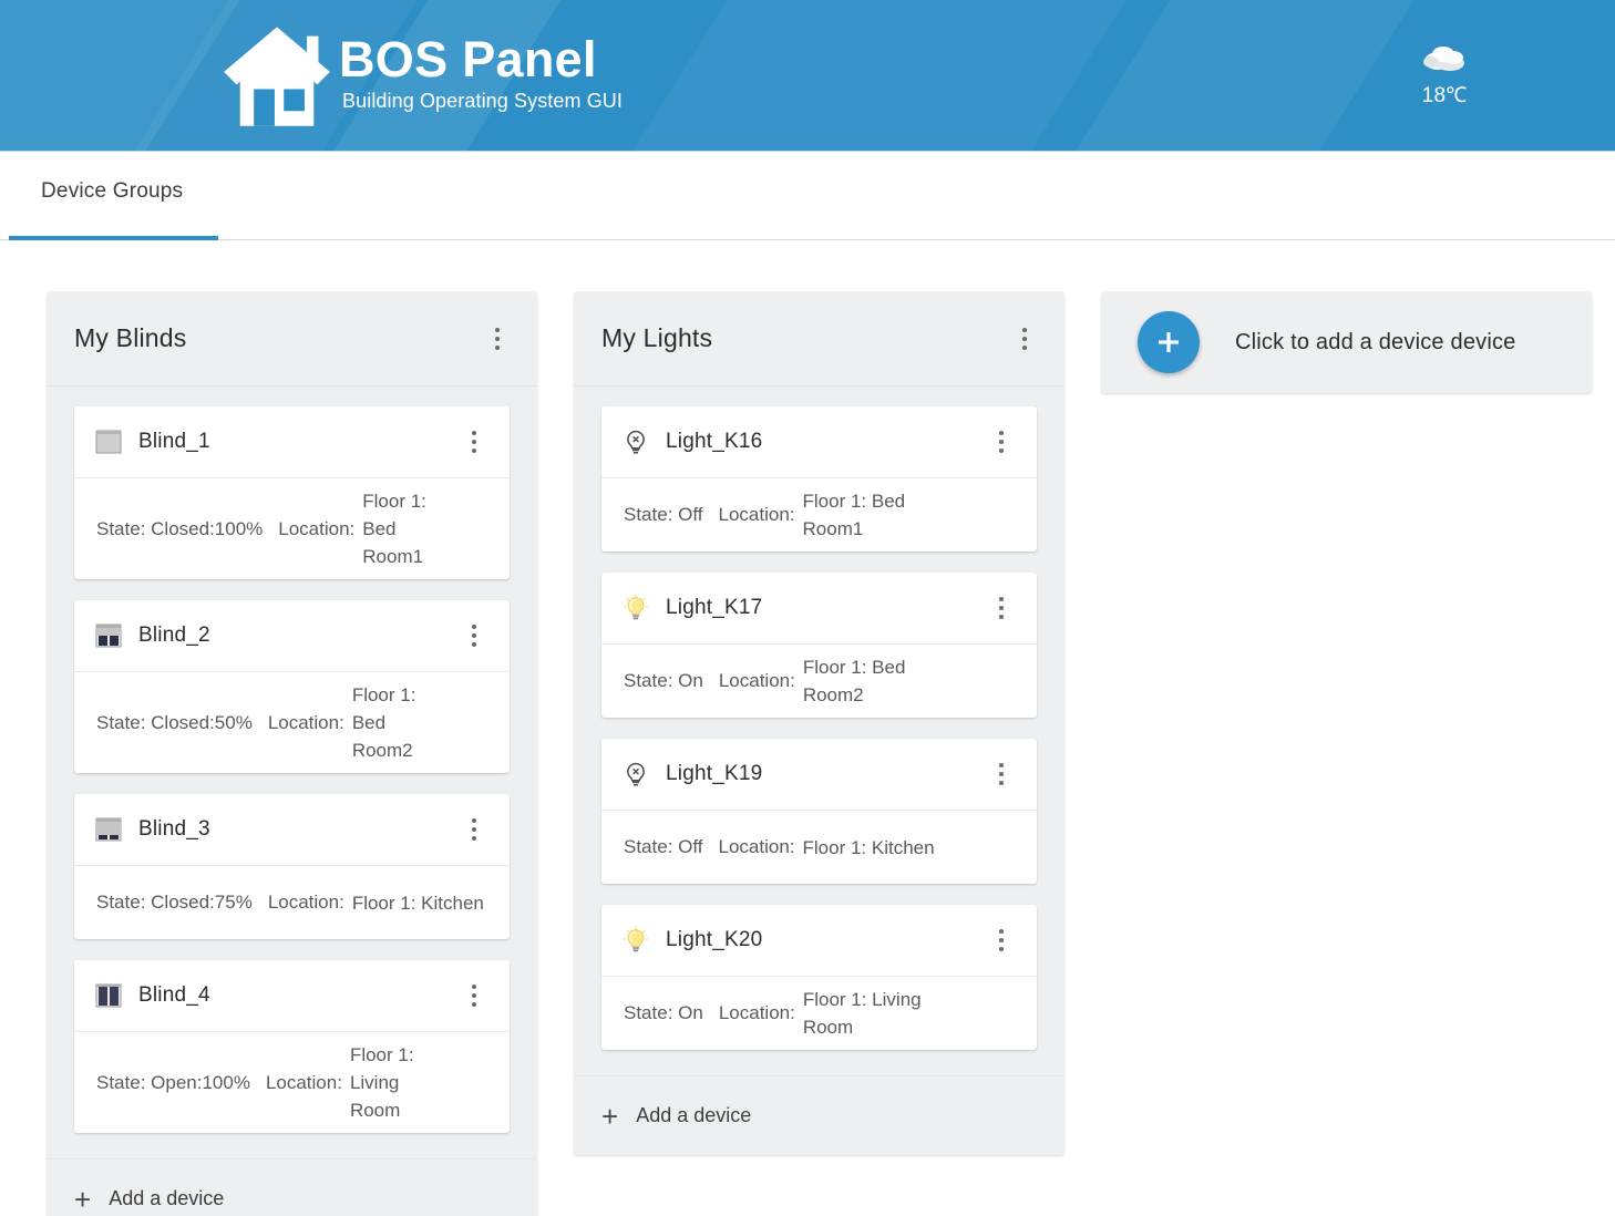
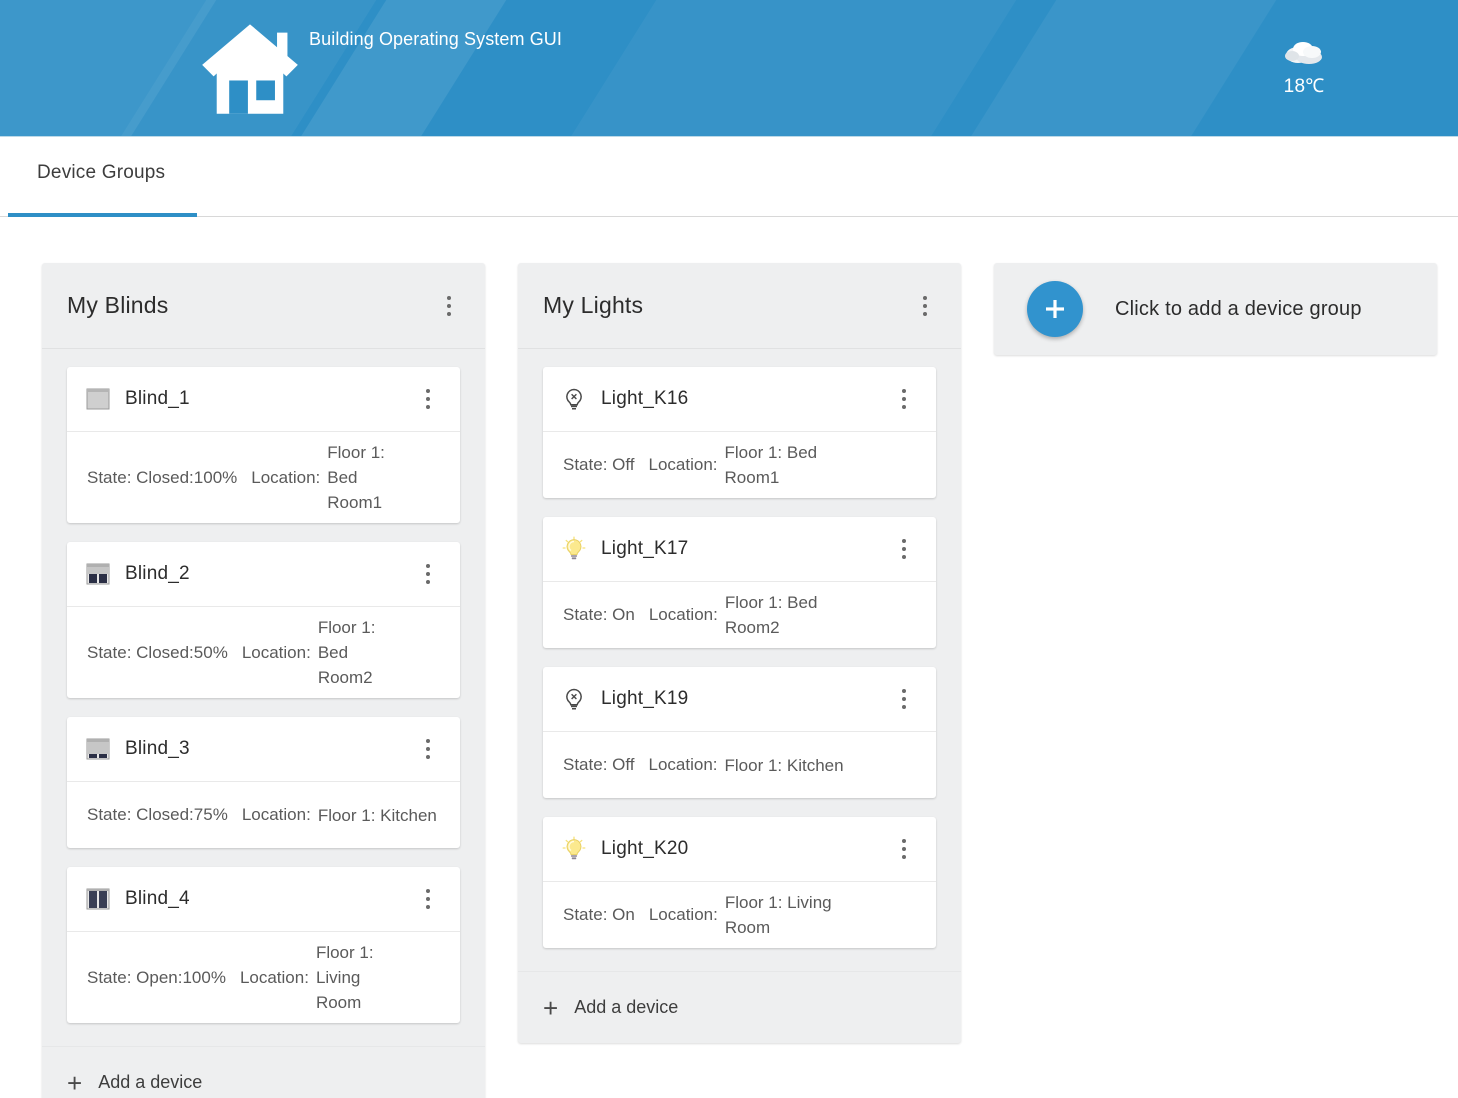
- BOS Panel
  Building Operating System GUI
  18℃
  Device Groups
  My Blinds
  Blind_1
  State: Closed:100%
  Location:
  Floor 1: Bed Room1
  Blind_2
  State: Closed:50%
  Location:
  Floor 1: Bed Room2
  Blind_3
  State: Closed:75%
  Location:
  Floor 1: Kitchen
  Blind_4
  State: Open:100%
  Location:
  Floor 1: Living Room
  +
  Add a device
  My Lights
  Light_K16
  State: Off
  Location:
  Floor 1: Bed Room1
  Light_K17
  State: On
  Location:
  Floor 1: Bed Room2
  Light_K19
  State: Off
  Location:
  Floor 1: Kitchen
  Light_K20
  State: On
  Location:
  Floor 1: Living Room
  +
  Add a device
- Click to add a device device
+ Click to add a device group
